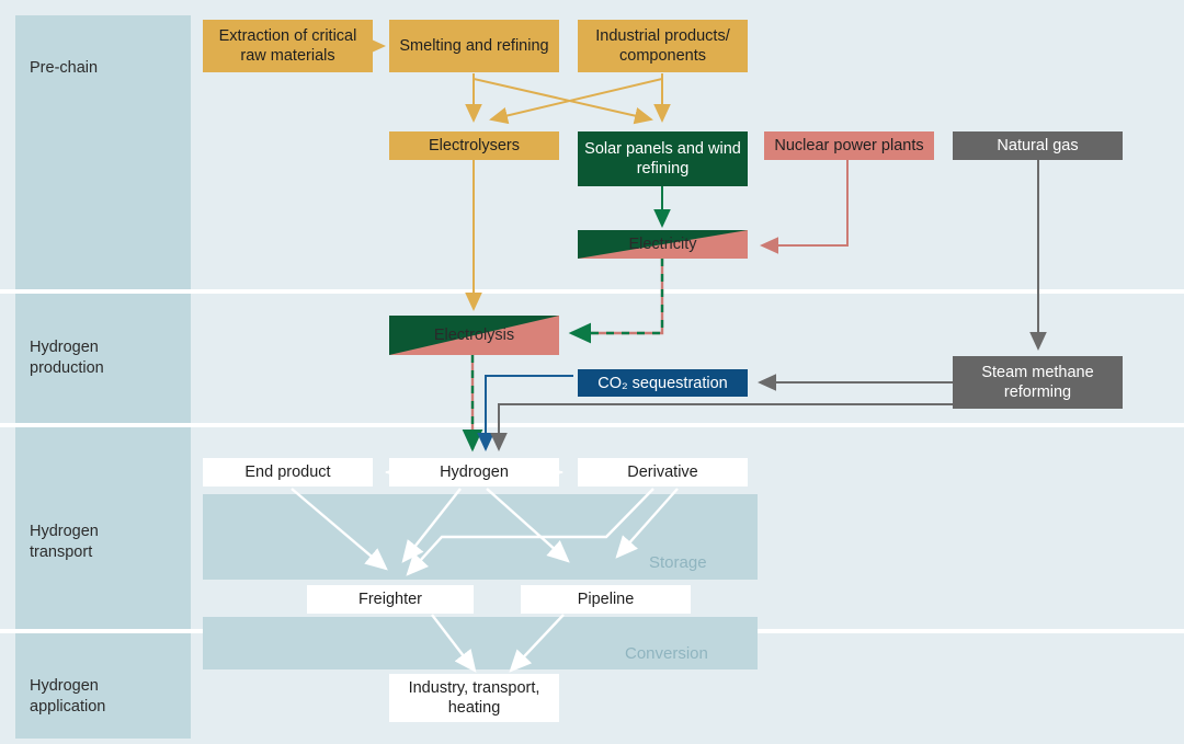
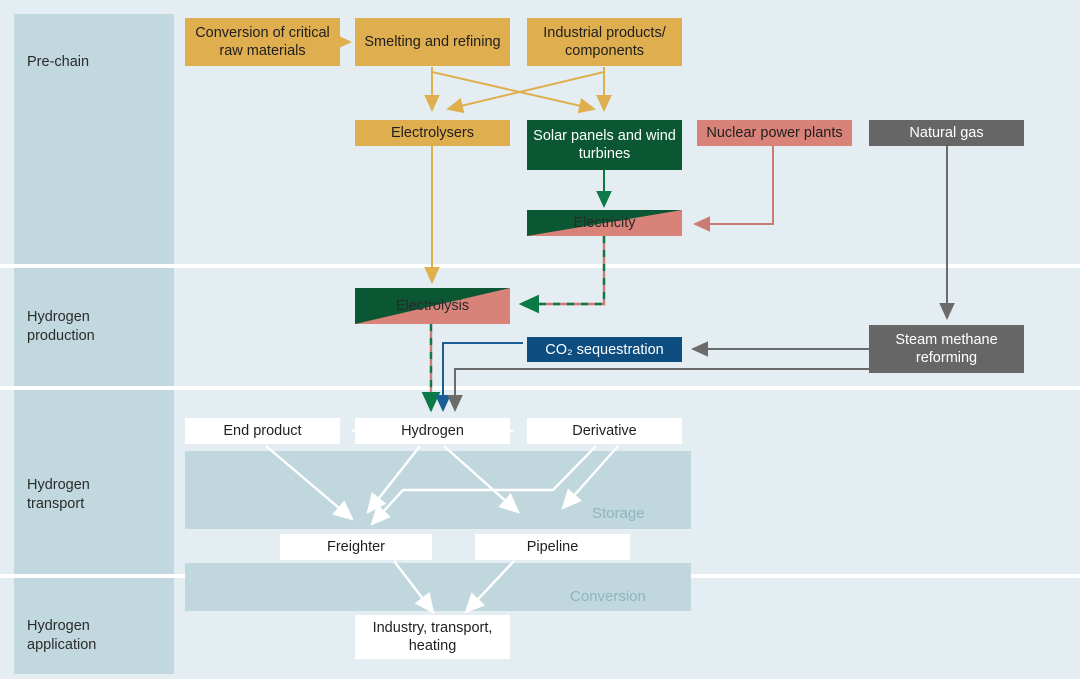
  Pre-chain
  Hydrogen
  production
  Hydrogen
  transport
  Hydrogen
  application
  Storage
  Conversion
- Extraction of critical raw materials
+ Conversion of critical raw materials
  Smelting and refining
  Industrial products/ components
  Electrolysers
- Solar panels and wind refining
+ Solar panels and wind turbines
  Nuclear power plants
  Natural gas
  Electricity
  Electrolysis
  CO₂ sequestration
  Steam methane reforming
  End product
  Hydrogen
  Derivative
  Freighter
  Pipeline
  Industry, transport, heating
